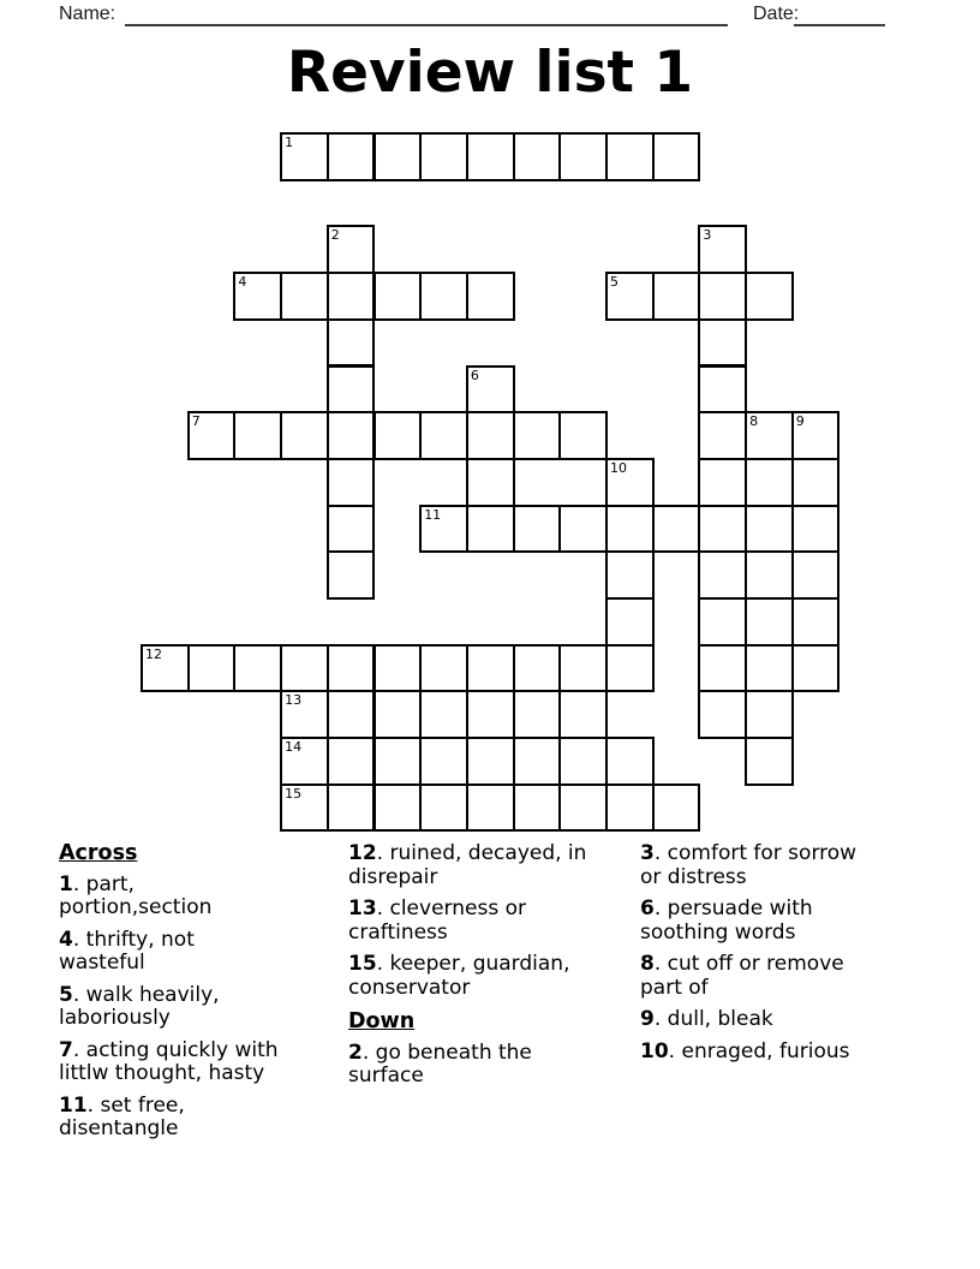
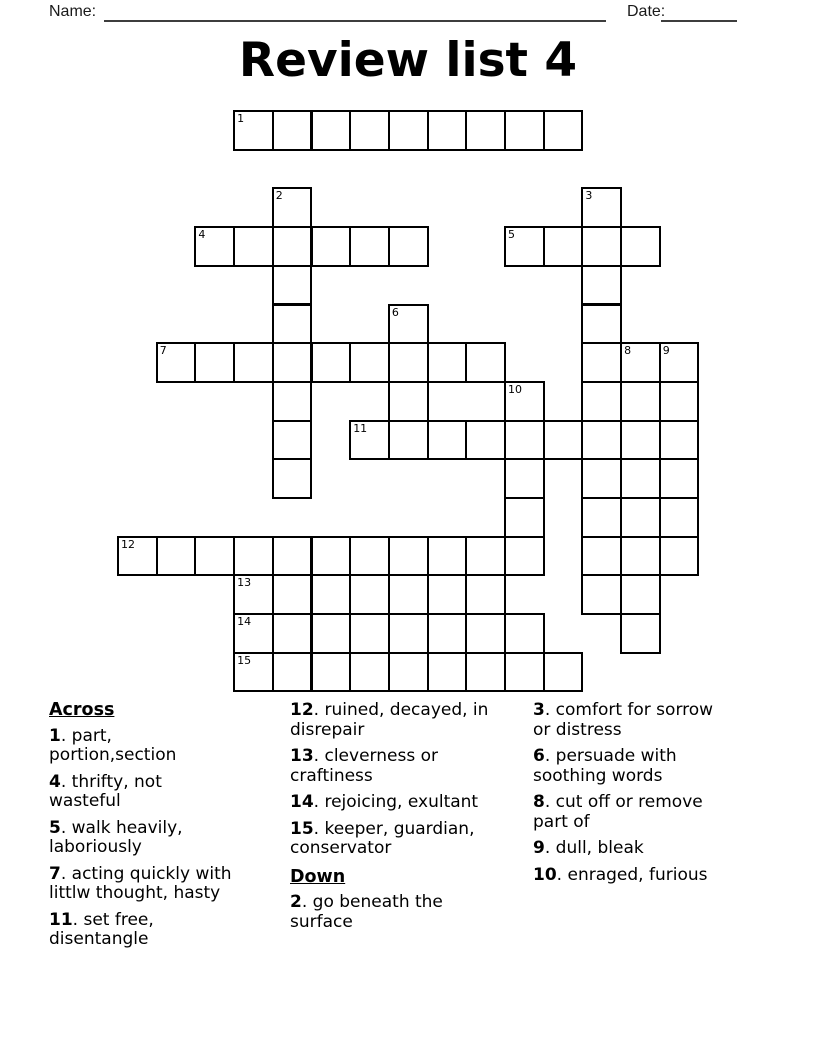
  Name:
  Date:
- Review list 1
+ Review list 4
  1
  4
  5
  7
  11
  12
  13
  14
  15
  2
  3
  6
  8
  9
  10
  Across
  1. part,
  portion,section
  4. thrifty, not
  wasteful
  5. walk heavily,
  laboriously
  7. acting quickly with
  littlw thought, hasty
  11. set free,
  disentangle
  12. ruined, decayed, in
  disrepair
  13. cleverness or
  craftiness
+ 14. rejoicing, exultant
  15. keeper, guardian,
  conservator
  Down
  2. go beneath the
  surface
  3. comfort for sorrow
  or distress
  6. persuade with
  soothing words
  8. cut off or remove
  part of
  9. dull, bleak
  10. enraged, furious
